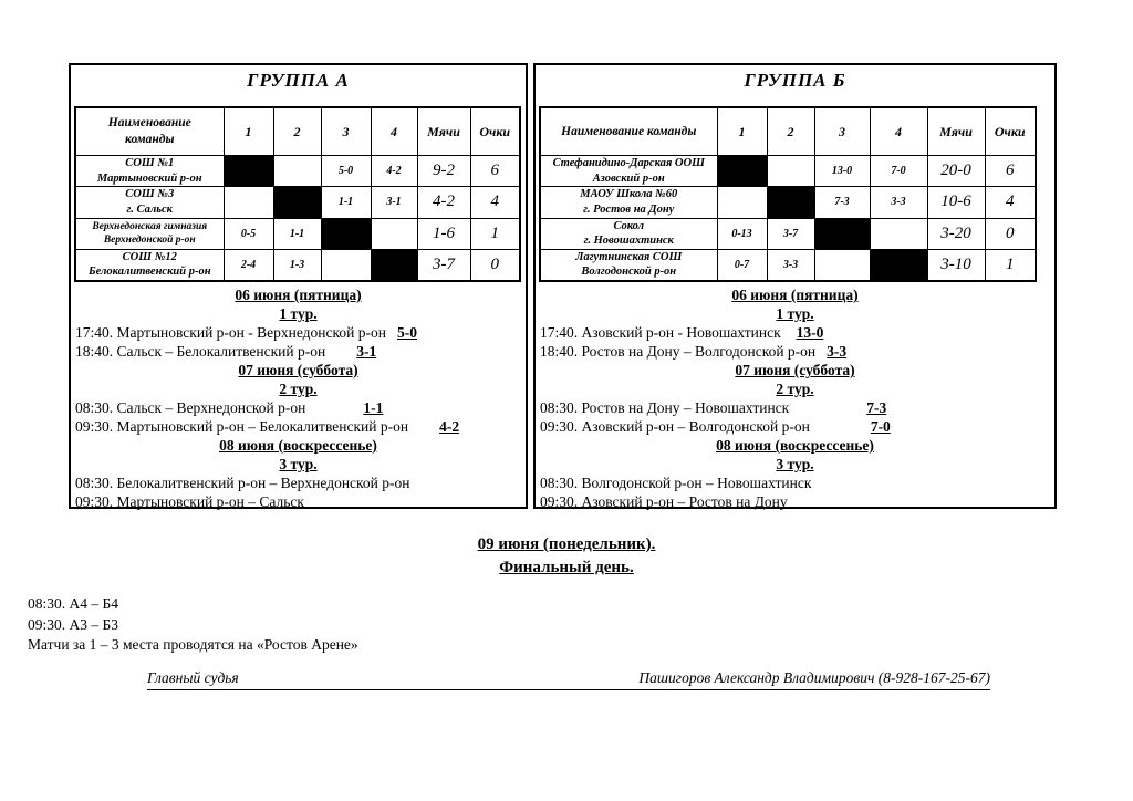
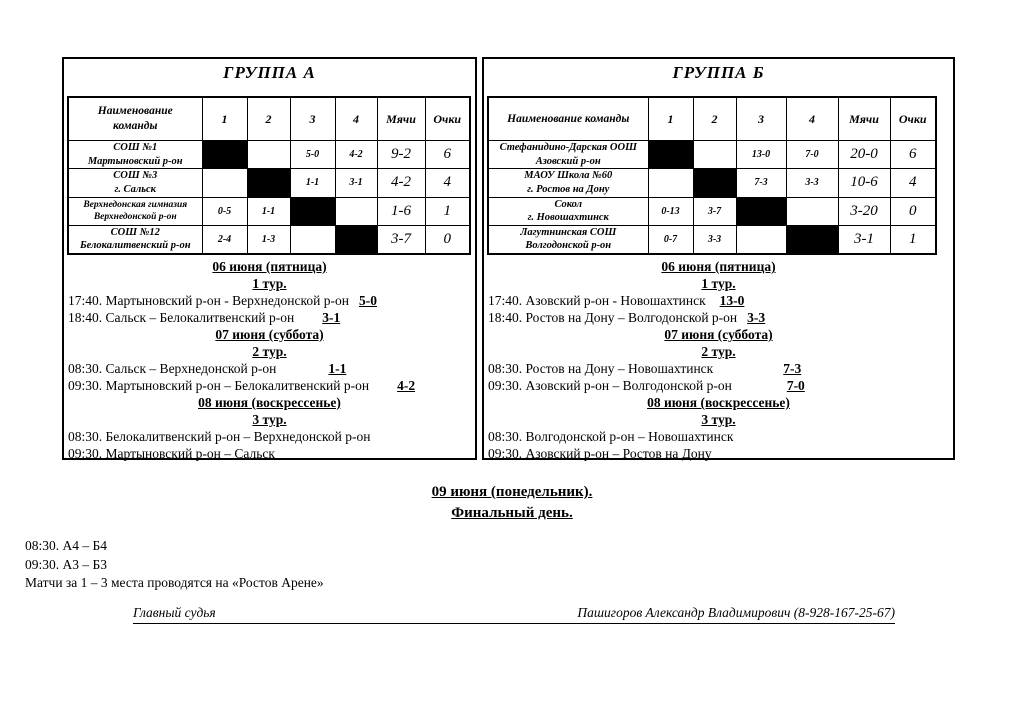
  ГРУППА А
  Наименование команды	1	2	3	4	Мячи	Очки
  СОШ №1 Мартыновский р-он			5-0	4-2	9-2	6
  СОШ №3 г. Сальск			1-1	3-1	4-2	4
  Верхнедонская гимназия Верхнедонской р-он	0-5	1-1			1-6	1
  СОШ №12 Белокалитвенский р-он	2-4	1-3			3-7	0
  06 июня (пятница)
  1 тур.
  17:40. Мартыновский р-он - Верхнедонской р-он 5-0
  18:40. Сальск – Белокалитвенский р-он 3-1
  07 июня (суббота)
  2 тур.
  08:30. Сальск – Верхнедонской р-он 1-1
  09:30. Мартыновский р-он – Белокалитвенский р-он 4-2
  08 июня (воскрессенье)
  3 тур.
  08:30. Белокалитвенский р-он – Верхнедонской р-он
  09:30. Мартыновский р-он – Сальск
  ГРУППА Б
  Наименование команды	1	2	3	4	Мячи	Очки
  Стефанидино-Дарская ООШ Азовский р-он			13-0	7-0	20-0	6
  МАОУ Школа №60 г. Ростов на Дону			7-3	3-3	10-6	4
  Сокол г. Новошахтинск	0-13	3-7			3-20	0
- Лагутнинская СОШ Волгодонской р-он	0-7	3-3			3-10	1
+ Лагутнинская СОШ Волгодонской р-он	0-7	3-3			3-1	1
  06 июня (пятница)
  1 тур.
  17:40. Азовский р-он - Новошахтинск 13-0
  18:40. Ростов на Дону – Волгодонской р-он 3-3
  07 июня (суббота)
  2 тур.
  08:30. Ростов на Дону – Новошахтинск 7-3
  09:30. Азовский р-он – Волгодонской р-он 7-0
  08 июня (воскрессенье)
  3 тур.
  08:30. Волгодонской р-он – Новошахтинск
  09:30. Азовский р-он – Ростов на Дону
  09 июня (понедельник).
  Финальный день.
  08:30. А4 – Б4
  09:30. А3 – Б3
  Матчи за 1 – 3 места проводятся на «Ростов Арене»
  Главный судья
  Пашигоров Александр Владимирович (8-928-167-25-67)
